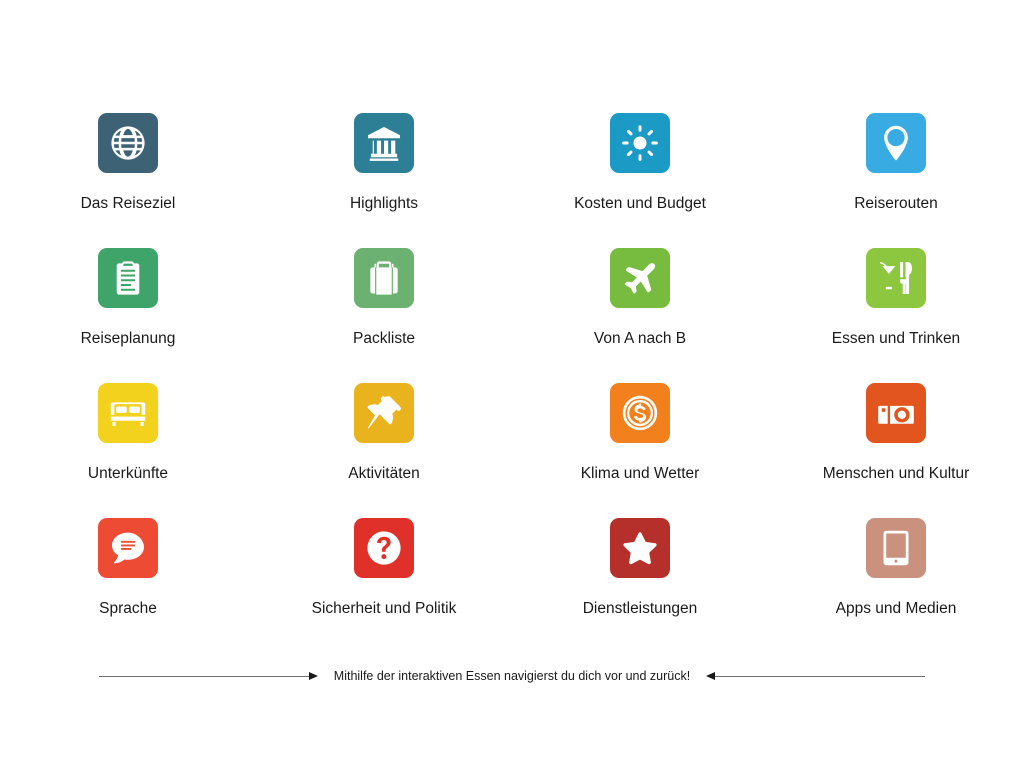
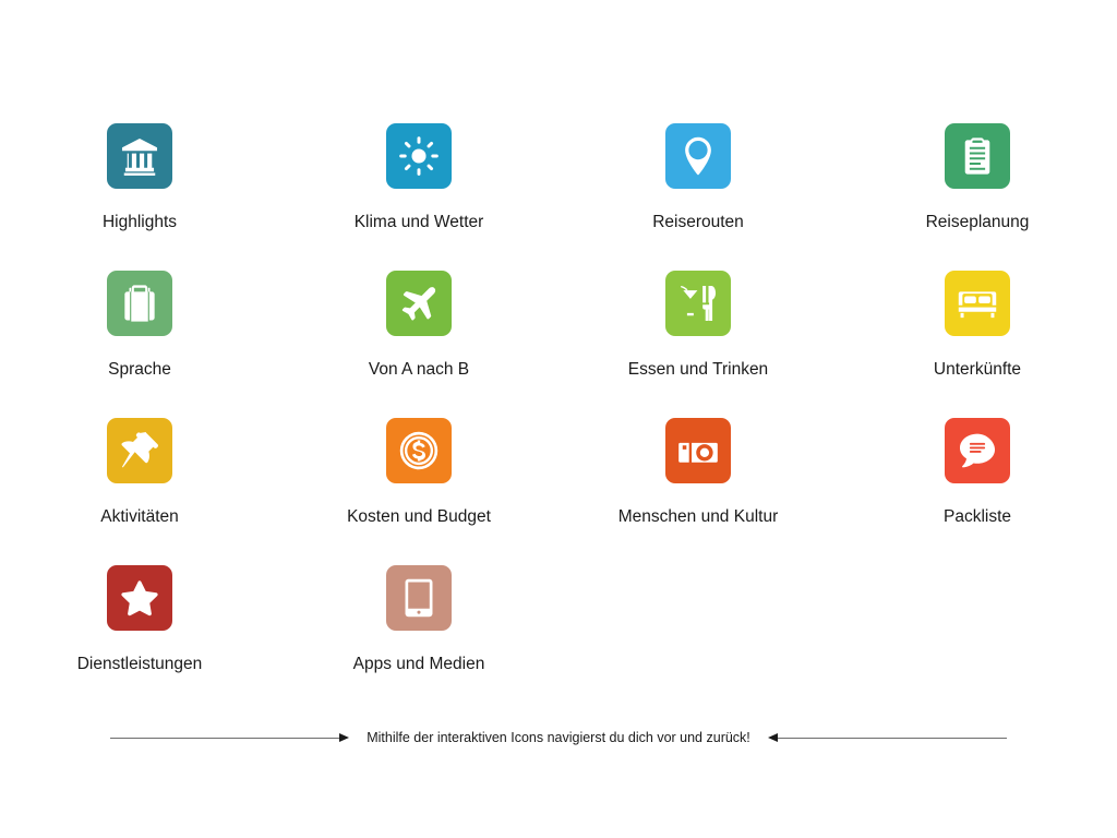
- Das Reiseziel
  Highlights
- Kosten und Budget
+ Klima und Wetter
  Reiserouten
  Reiseplanung
- Packliste
+ Sprache
  Von A nach B
  Essen und Trinken
  Unterkünfte
  Aktivitäten
- Klima und Wetter
+ Kosten und Budget
  Menschen und Kultur
- Sprache
+ Packliste
- Sicherheit und Politik
  Dienstleistungen
  Apps und Medien
- Mithilfe der interaktiven Essen navigierst du dich vor und zurück!
+ Mithilfe der interaktiven Icons navigierst du dich vor und zurück!
